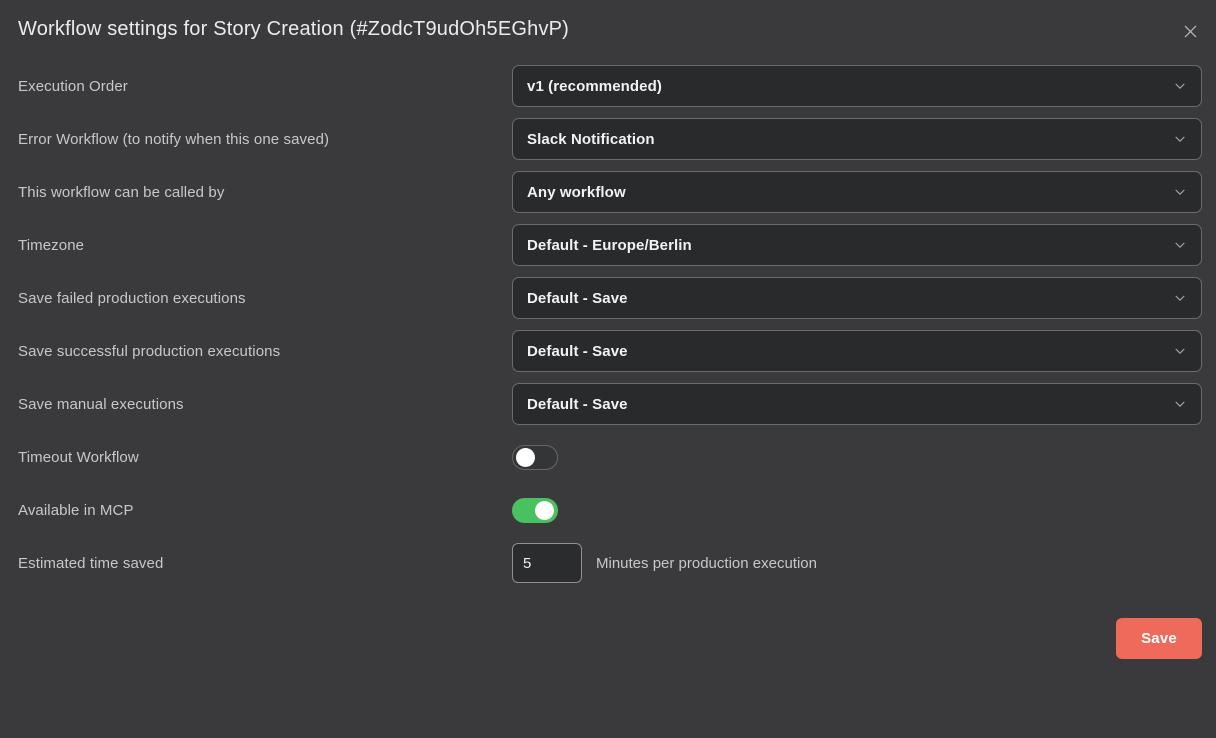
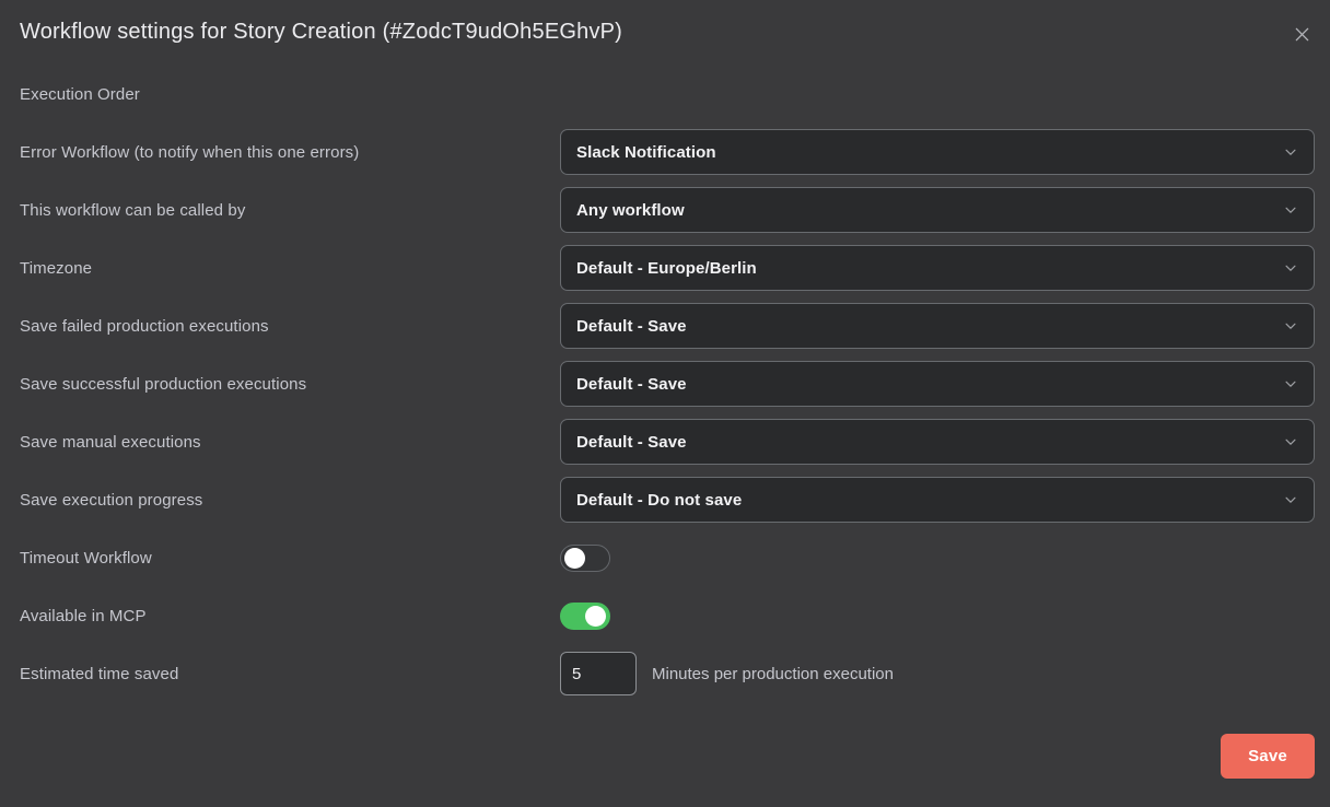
  Workflow settings for Story Creation (#ZodcT9udOh5EGhvP)
  Execution Order
- v1 (recommended)
- Error Workflow (to notify when this one saved)
+ Error Workflow (to notify when this one errors)
  Slack Notification
  This workflow can be called by
  Any workflow
  Timezone
  Default - Europe/Berlin
  Save failed production executions
  Default - Save
  Save successful production executions
  Default - Save
  Save manual executions
  Default - Save
+ Save execution progress
+ Default - Do not save
  Timeout Workflow
  Available in MCP
  Estimated time saved
  5
  Minutes per production execution
  Save
